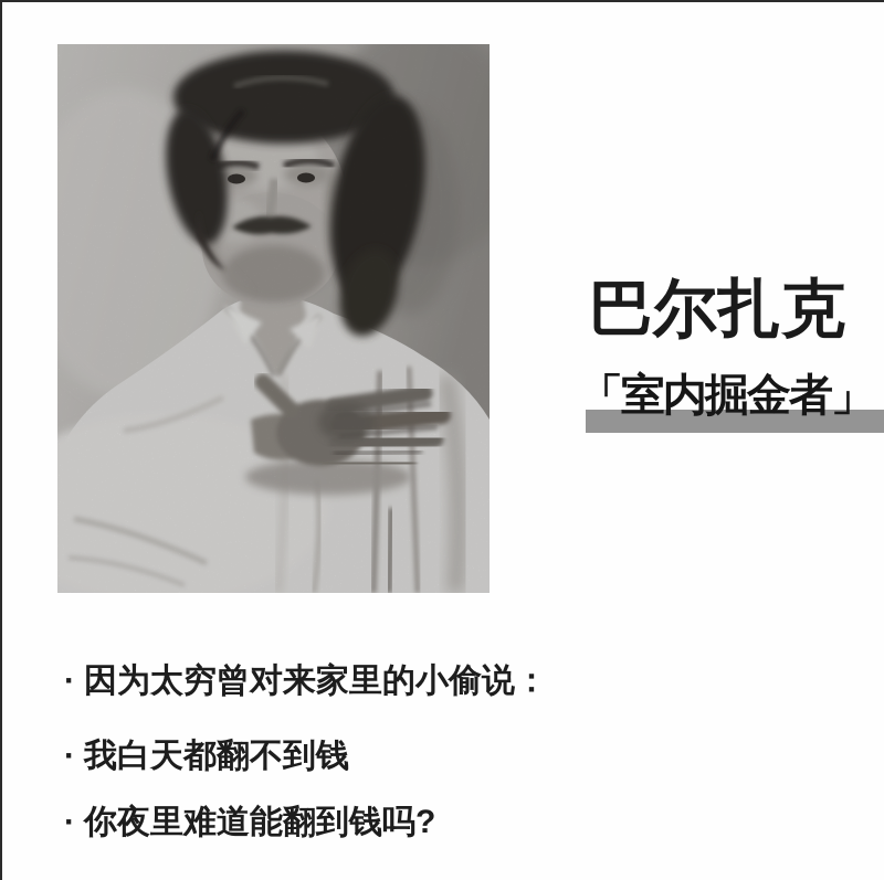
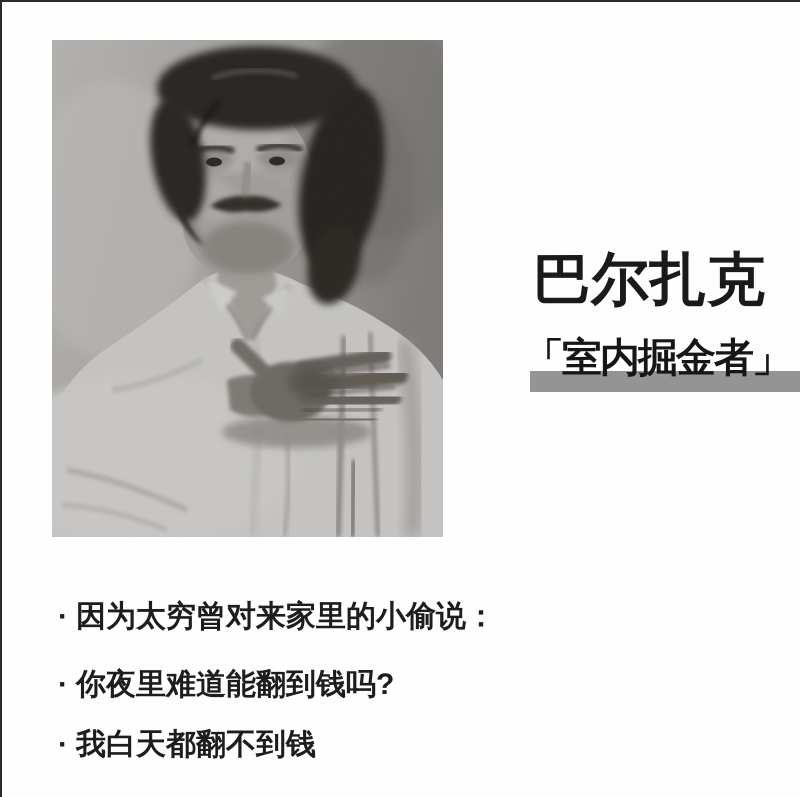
  巴尔扎克
  「室内掘金者」
  ·
  因为太穷曾对来家里的小偷说：
  ·
- 我白天都翻不到钱
+ 你夜里难道能翻到钱吗?
  ·
- 你夜里难道能翻到钱吗?
+ 我白天都翻不到钱
